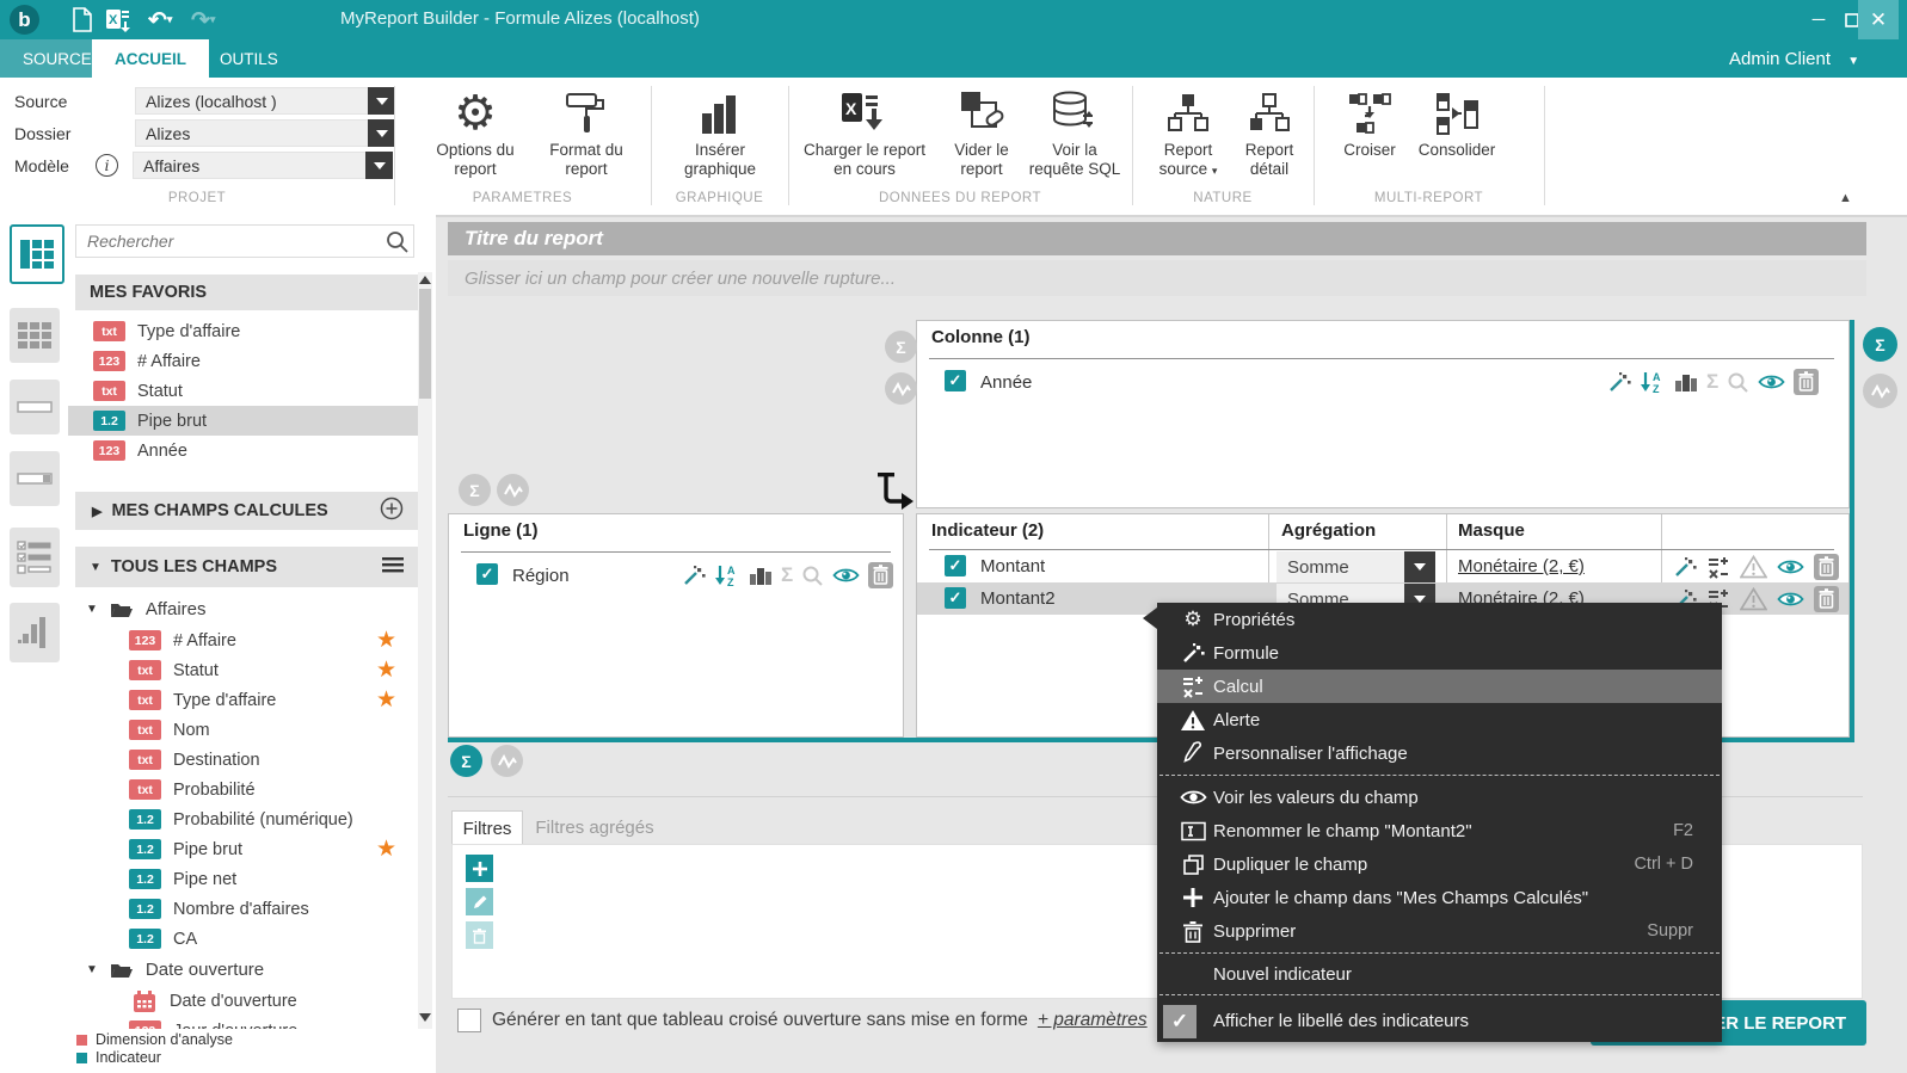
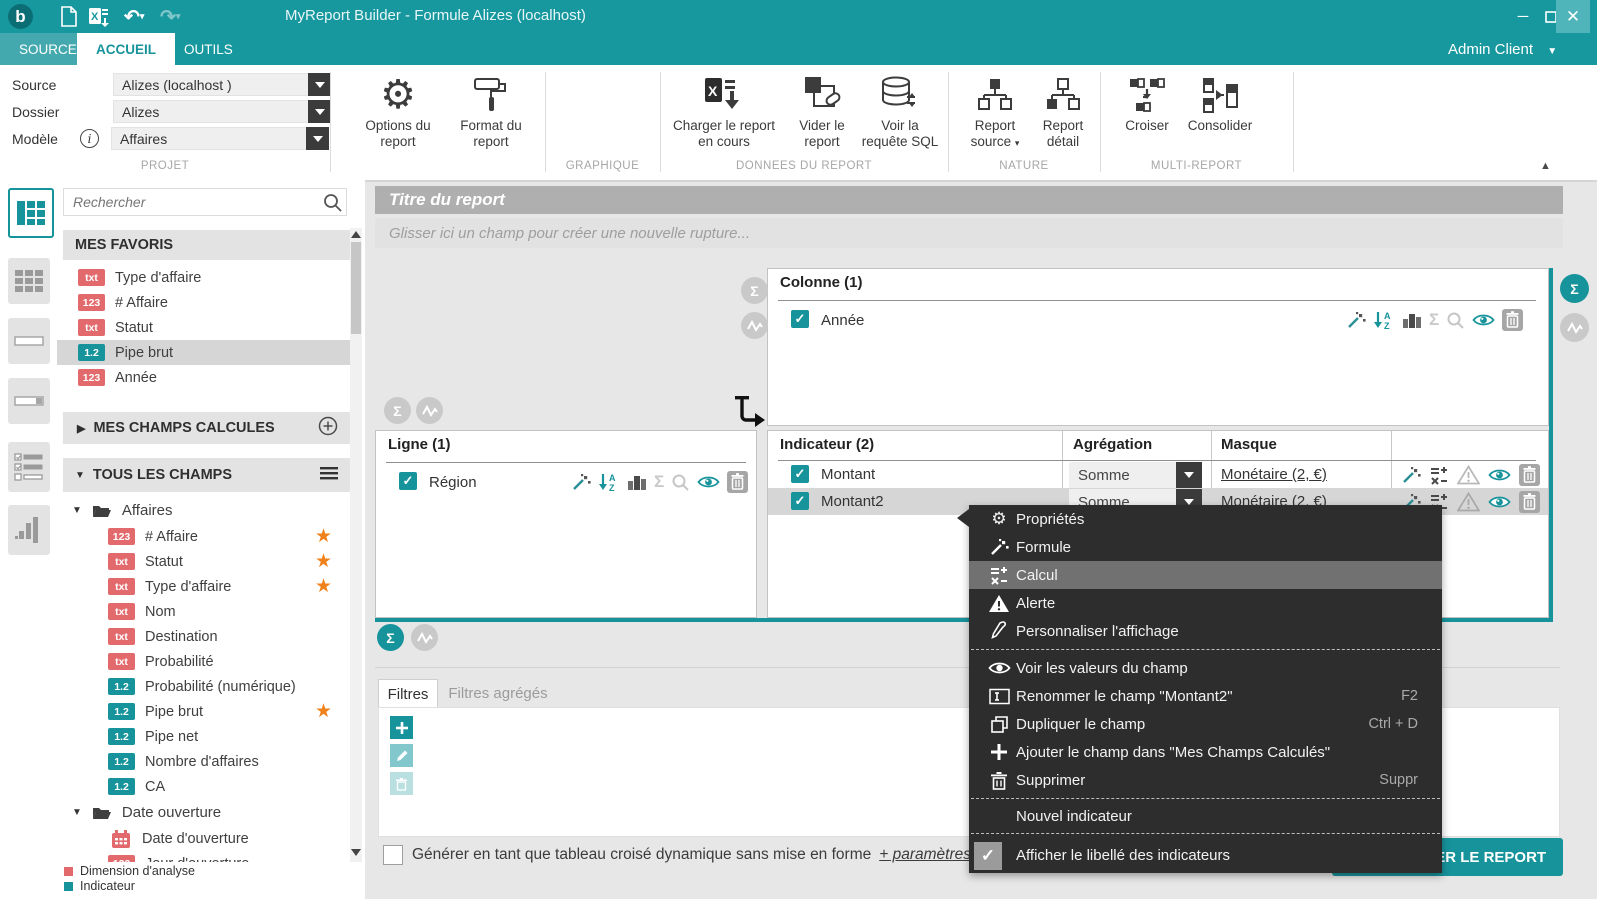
  b
  X
  ↶▾
  ↷▾
  MyReport Builder - Formule Alizes (localhost)
  ─
  ✕
  SOURCE
  ACCUEIL
  OUTILS
  Admin Client ▼
  Source
  Alizes (localhost )
  Dossier
  Alizes
  Modèle
  i
  Affaires
  PROJET
  ⚙
  Options du report
  Format du report
- PARAMETRES
- Insérer graphique
  GRAPHIQUE
  X
  Charger le report en cours
  Vider le report
  Voir la requête SQL
  DONNEES DU REPORT
  Report source ▾
  Report détail
  NATURE
  Croiser
  Consolider
  MULTI-REPORT
  ▲
  Rechercher
  MES FAVORIS
  txt
  Type d'affaire
  123
  # Affaire
  txt
  Statut
  1.2
  Pipe brut
  123
  Année
  ▶
  MES CHAMPS CALCULES
  ▼
  TOUS LES CHAMPS
  ▼
  Affaires
  123
  # Affaire
  ★
  txt
  Statut
  ★
  txt
  Type d'affaire
  ★
  txt
  Nom
  txt
  Destination
  txt
  Probabilité
  1.2
  Probabilité (numérique)
  1.2
  Pipe brut
  ★
  1.2
  Pipe net
  1.2
  Nombre d'affaires
  1.2
  CA
  ▼
  Date ouverture
  Date d'ouverture
  Dimension d'analyse
  Indicateur
  Titre du report
  Glisser ici un champ pour créer une nouvelle rupture...
  Colonne (1)
  ✓
  Année
  A
  Z
  Σ
  Σ
  Σ
  Σ
  Ligne (1)
  ✓
  Région
  A
  Z
  Σ
  Indicateur (2)
  Agrégation
  Masque
  ✓
  Montant
  Somme
  Monétaire (2, €)
  ✓
  Montant2
  Somme
  Monétaire (2, €)
  Σ
  Filtres
  Filtres agrégés
- Générer en tant que tableau croisé ouverture sans mise en forme
+ Générer en tant que tableau croisé dynamique sans mise en forme
  + paramètres
  ⚙
  Propriétés
  Formule
  Calcul
  Alerte
  Personnaliser l'affichage
  Voir les valeurs du champ
  Renommer le champ "Montant2"
  F2
  Dupliquer le champ
  Ctrl + D
  Ajouter le champ dans "Mes Champs Calculés"
  Supprimer
  Suppr
  Nouvel indicateur
  ✓
  Afficher le libellé des indicateurs
